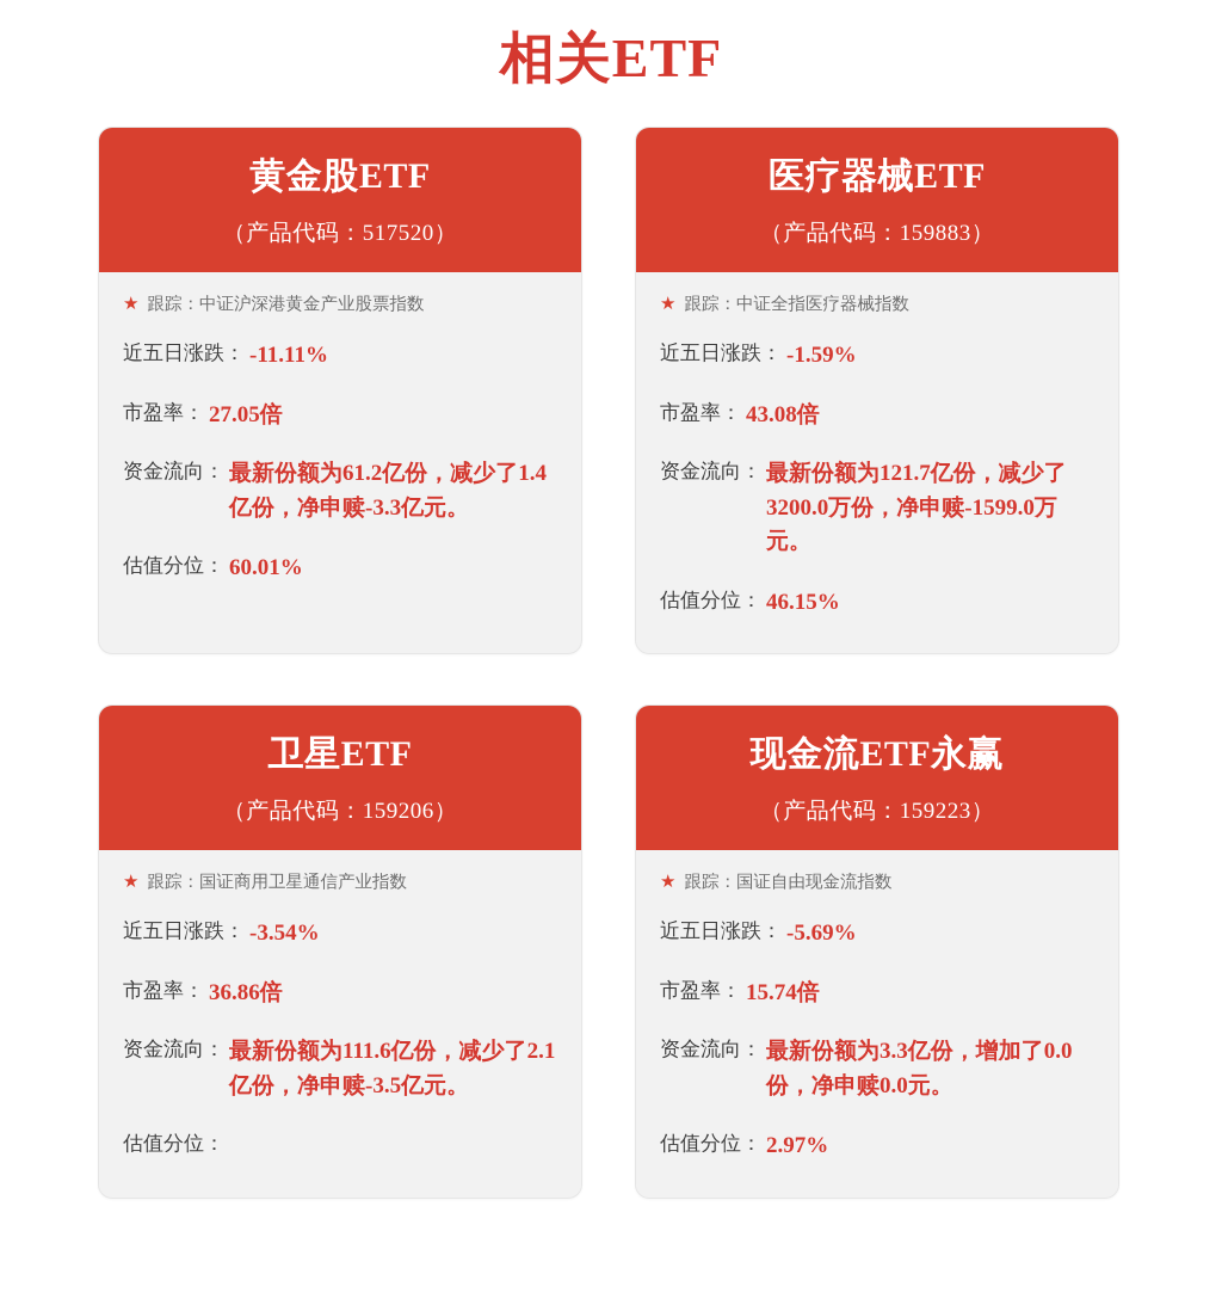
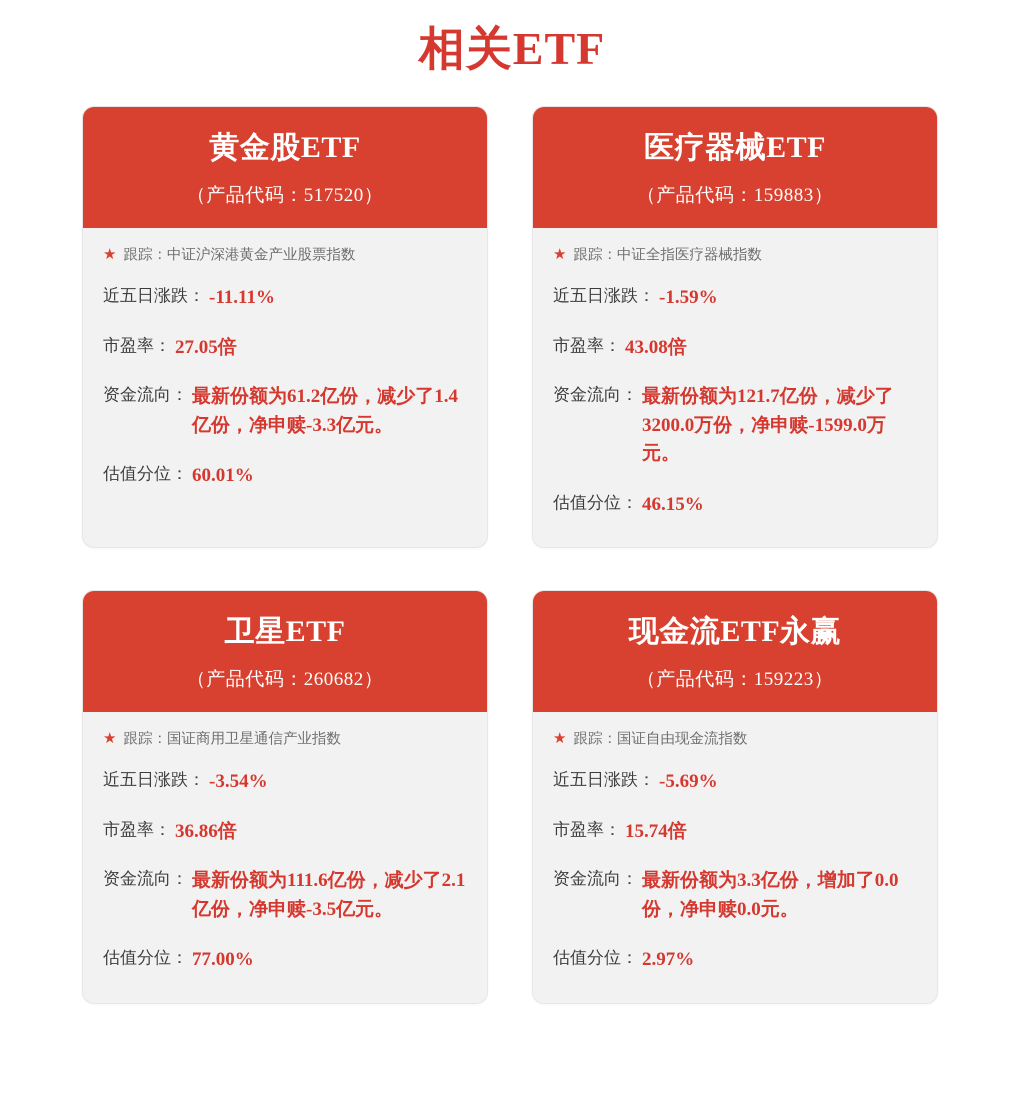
  相关ETF
  黄金股ETF
  （产品代码：517520）
  ★
  跟踪：中证沪深港黄金产业股票指数
  近五日涨跌：
  -11.11%
  市盈率：
  27.05倍
  资金流向：
  最新份额为61.2亿份，减少了1.4亿份，净申赎-3.3亿元。
  估值分位：
  60.01%
  医疗器械ETF
  （产品代码：159883）
  ★
  跟踪：中证全指医疗器械指数
  近五日涨跌：
  -1.59%
  市盈率：
  43.08倍
  资金流向：
  最新份额为121.7亿份，减少了3200.0万份，净申赎-1599.0万元。
  估值分位：
  46.15%
  卫星ETF
- （产品代码：159206）
+ （产品代码：260682）
  ★
  跟踪：国证商用卫星通信产业指数
  近五日涨跌：
  -3.54%
  市盈率：
  36.86倍
  资金流向：
  最新份额为111.6亿份，减少了2.1亿份，净申赎-3.5亿元。
  估值分位：
+ 77.00%
  现金流ETF永赢
  （产品代码：159223）
  ★
  跟踪：国证自由现金流指数
  近五日涨跌：
  -5.69%
  市盈率：
  15.74倍
  资金流向：
  最新份额为3.3亿份，增加了0.0份，净申赎0.0元。
  估值分位：
  2.97%
